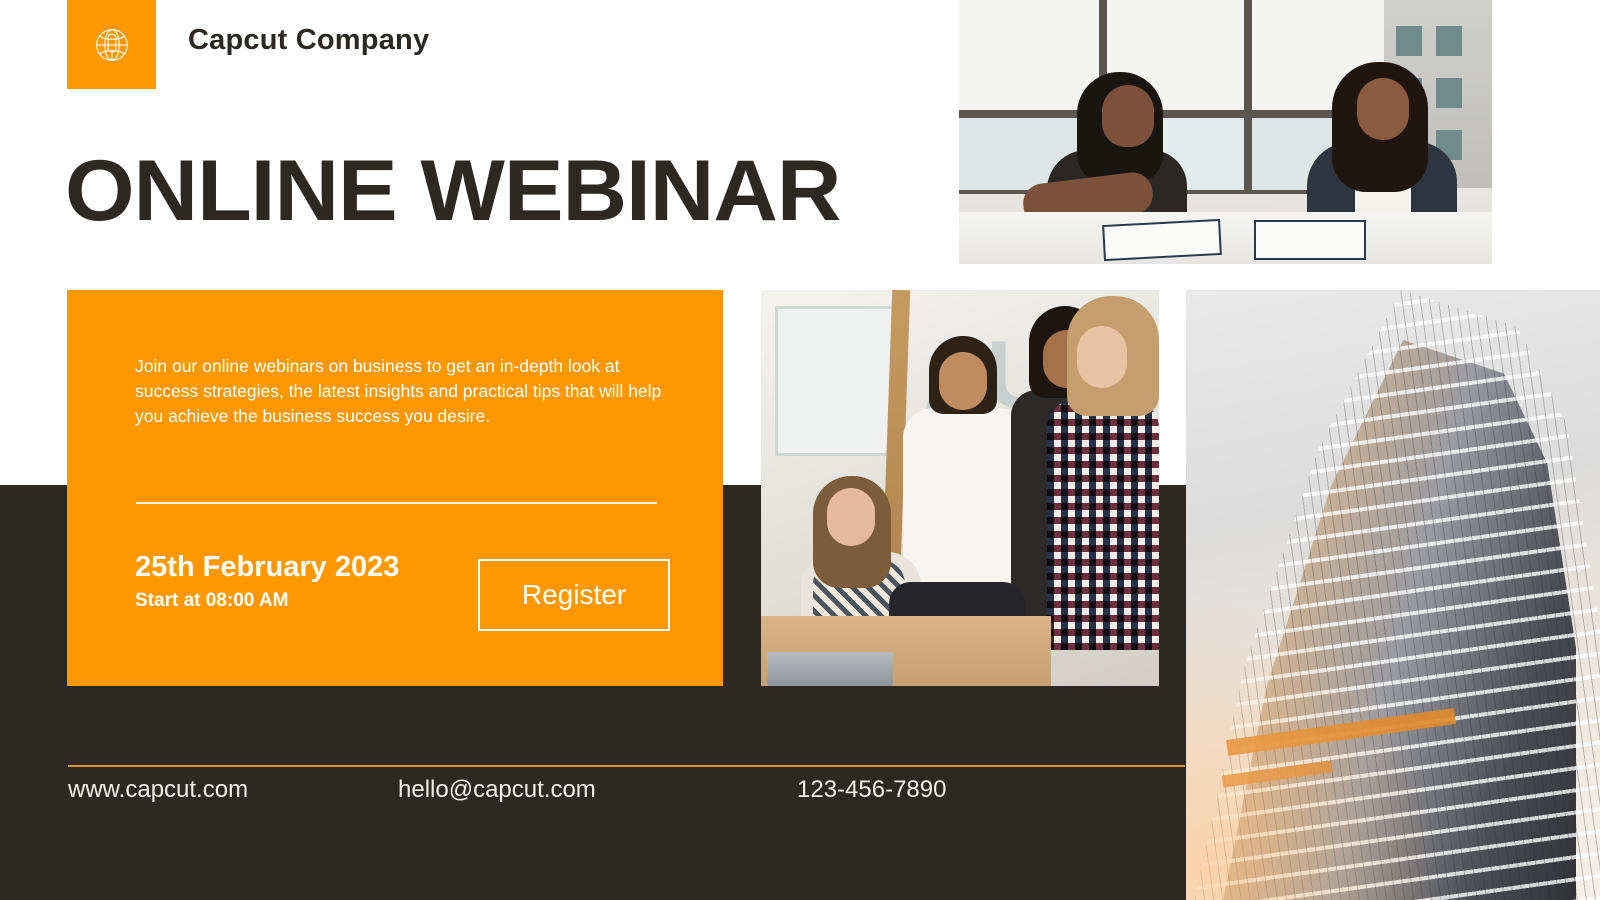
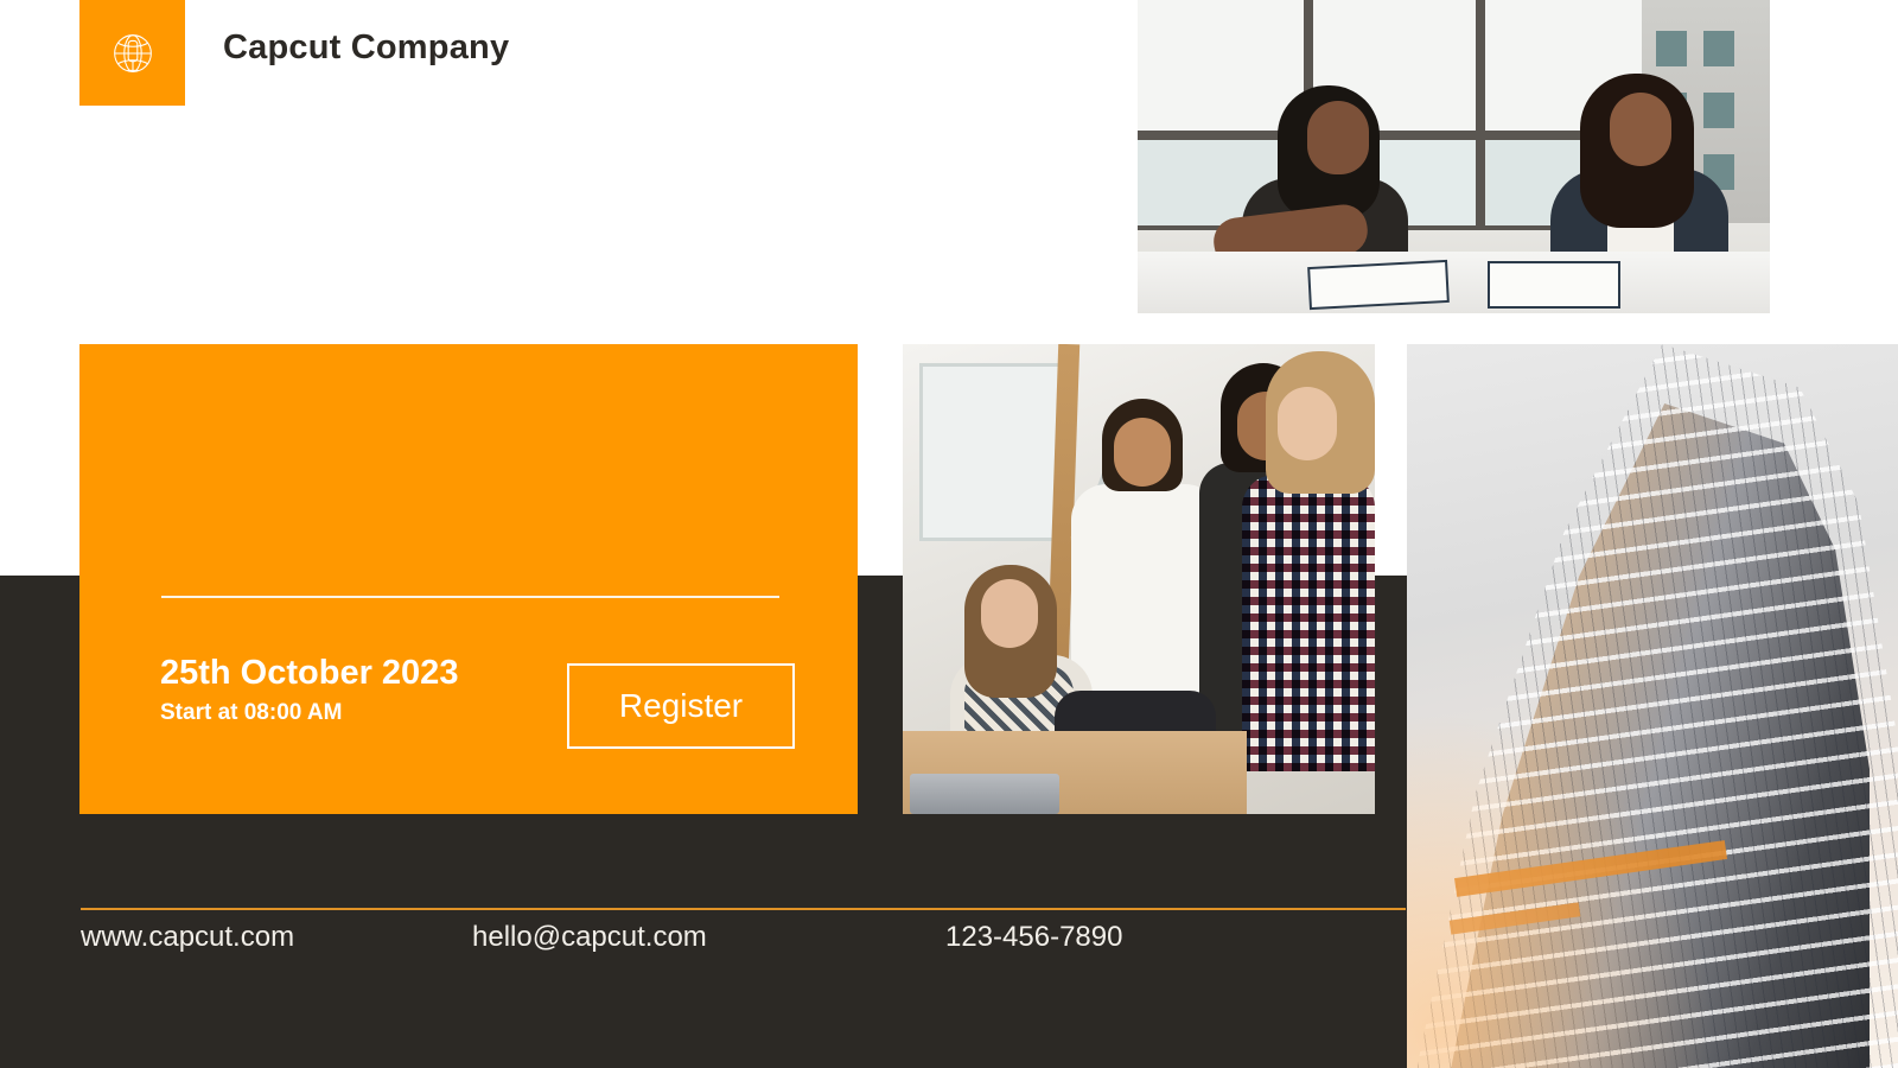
  Capcut Company
- ONLINE WEBINAR
- Join our online webinars on business to get an in-depth look at success strategies, the latest insights and practical tips that will help you achieve the business success you desire.
- 25th February 2023
+ 25th October 2023
  Start at 08:00 AM
  Register
- U
  www.capcut.com
  hello@capcut.com
  123-456-7890
